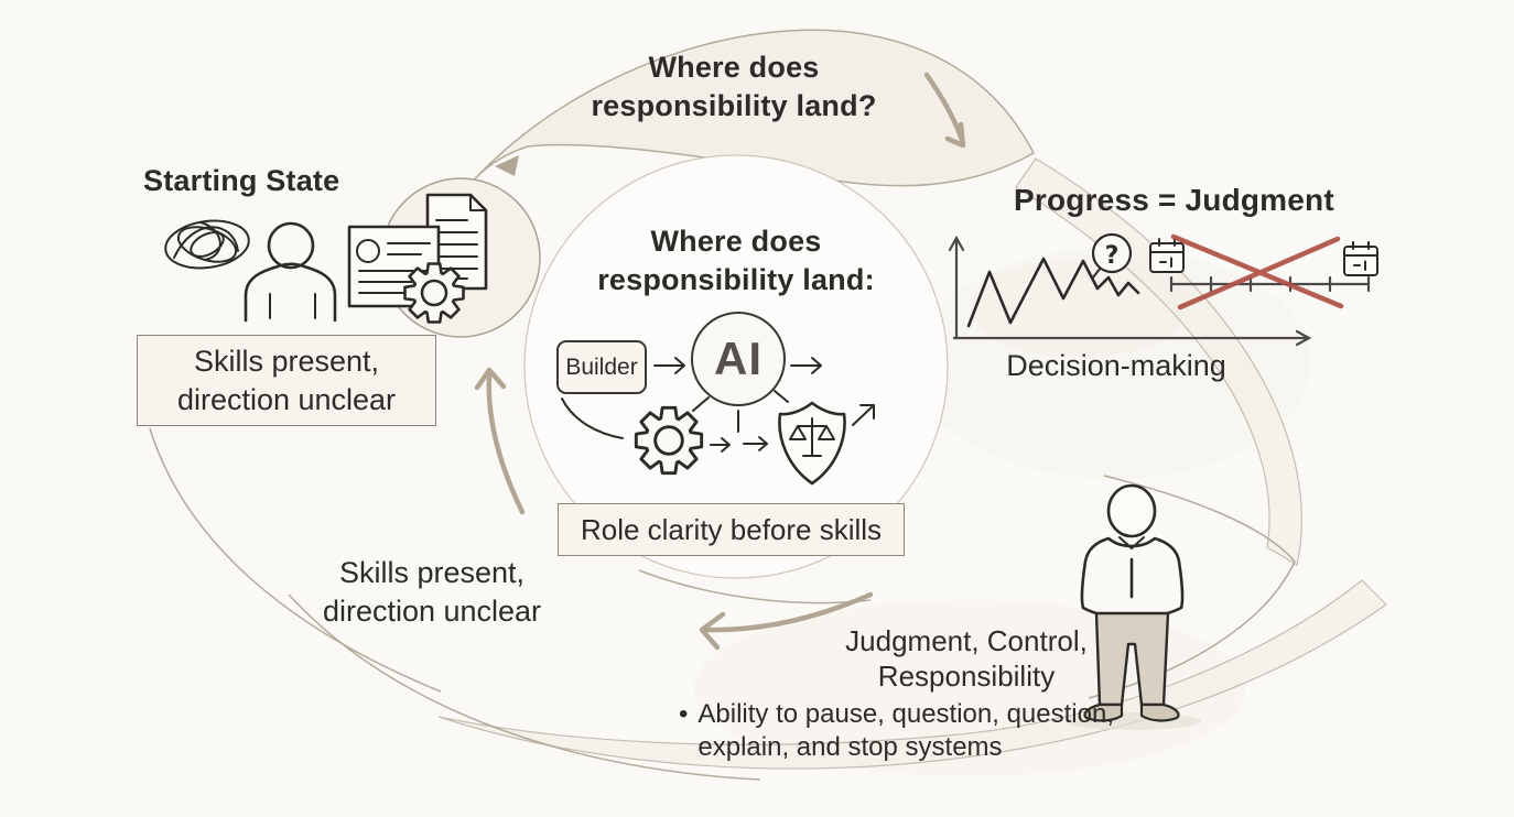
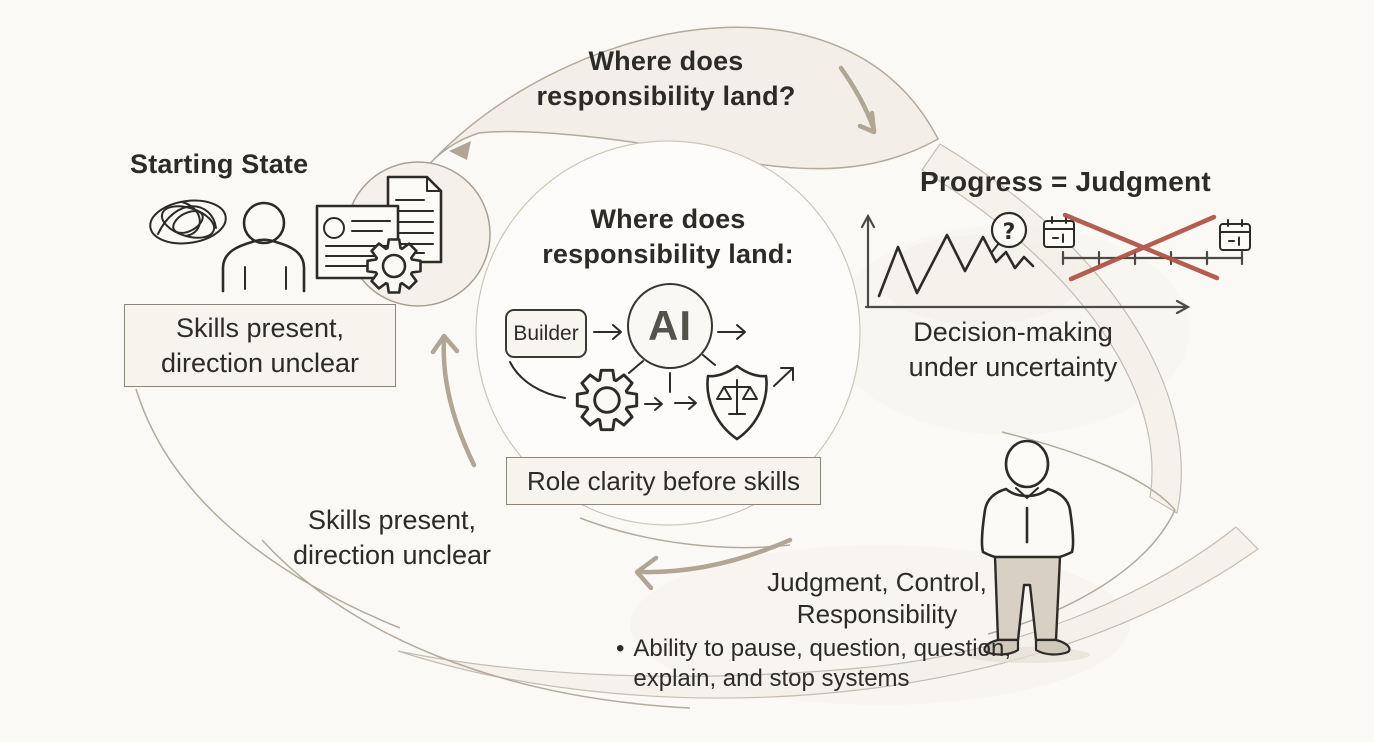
  ?
  Where does
  responsibility land?
  Starting State
  Skills present,
  direction unclear
  Where does
  responsibility land:
  Builder
  AI
  Role clarity before skills
  Progress = Judgment
  Decision-making
+ under uncertainty
  Skills present,
  direction unclear
  Judgment, Control,
  Responsibility
  •
  Ability to pause, question, question, explain, and stop systems
